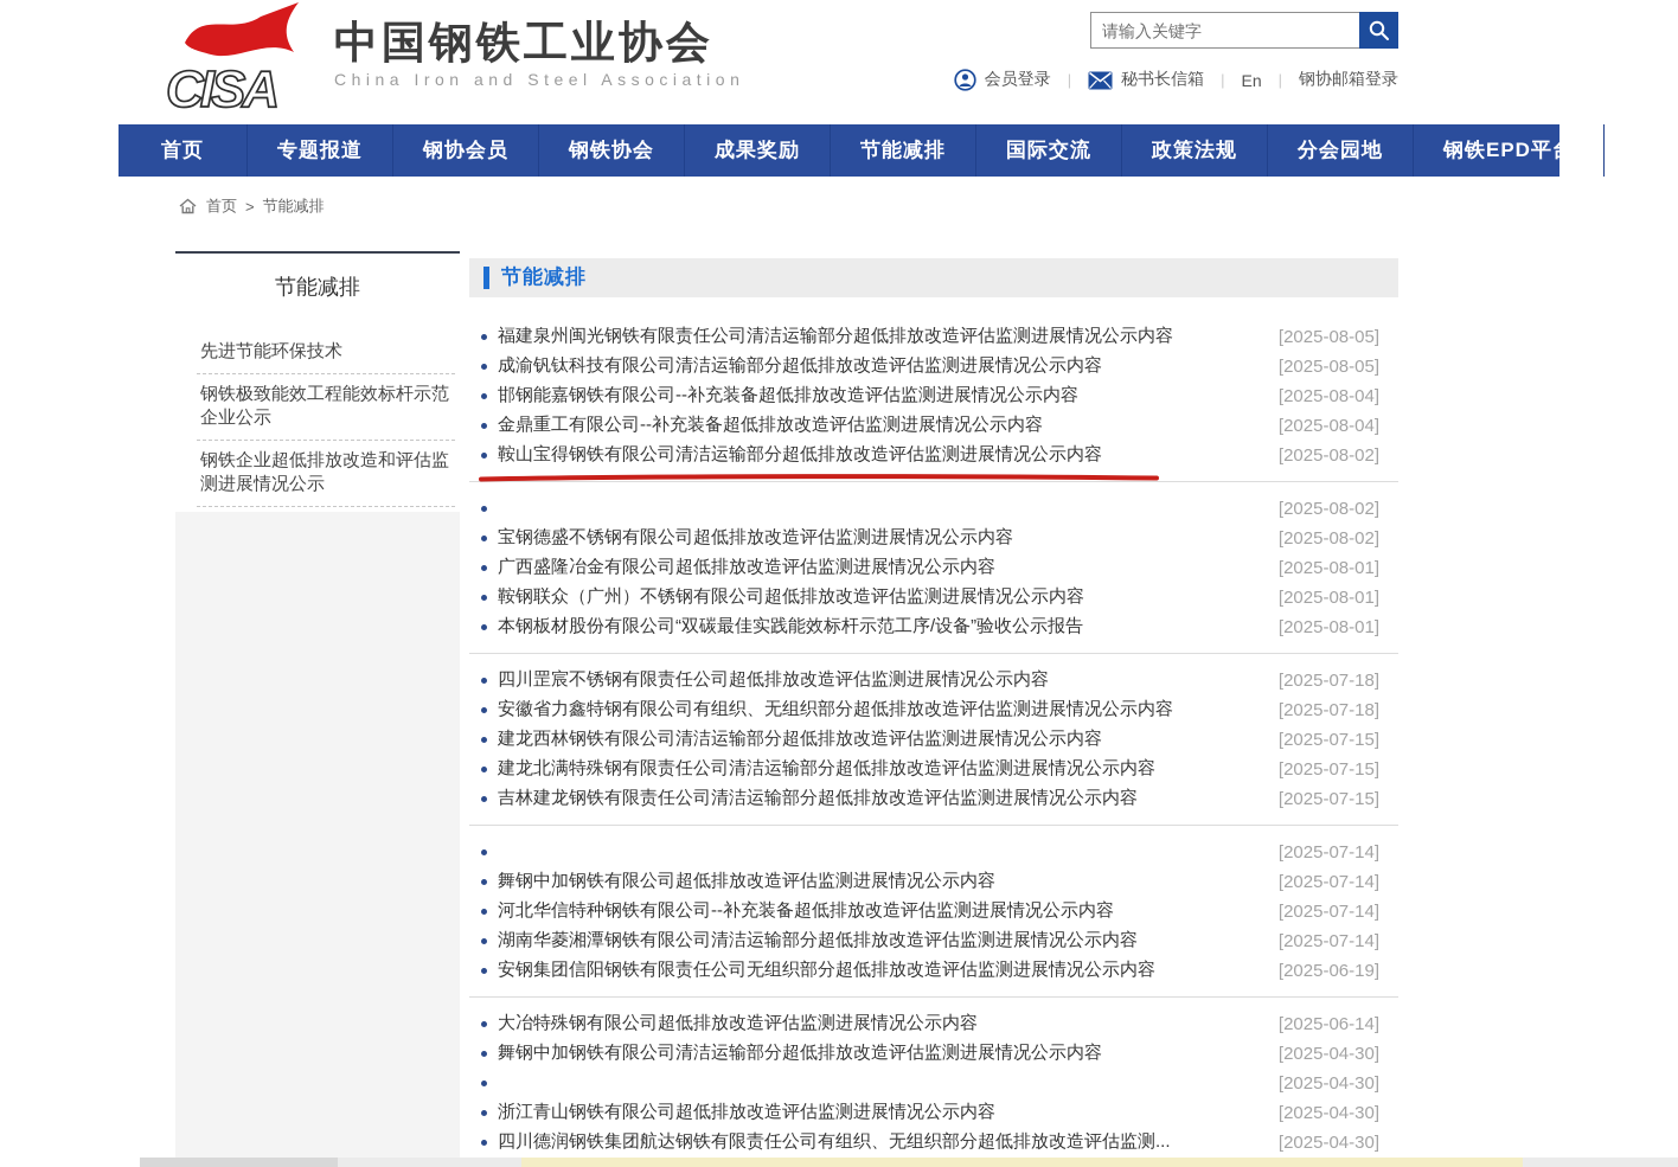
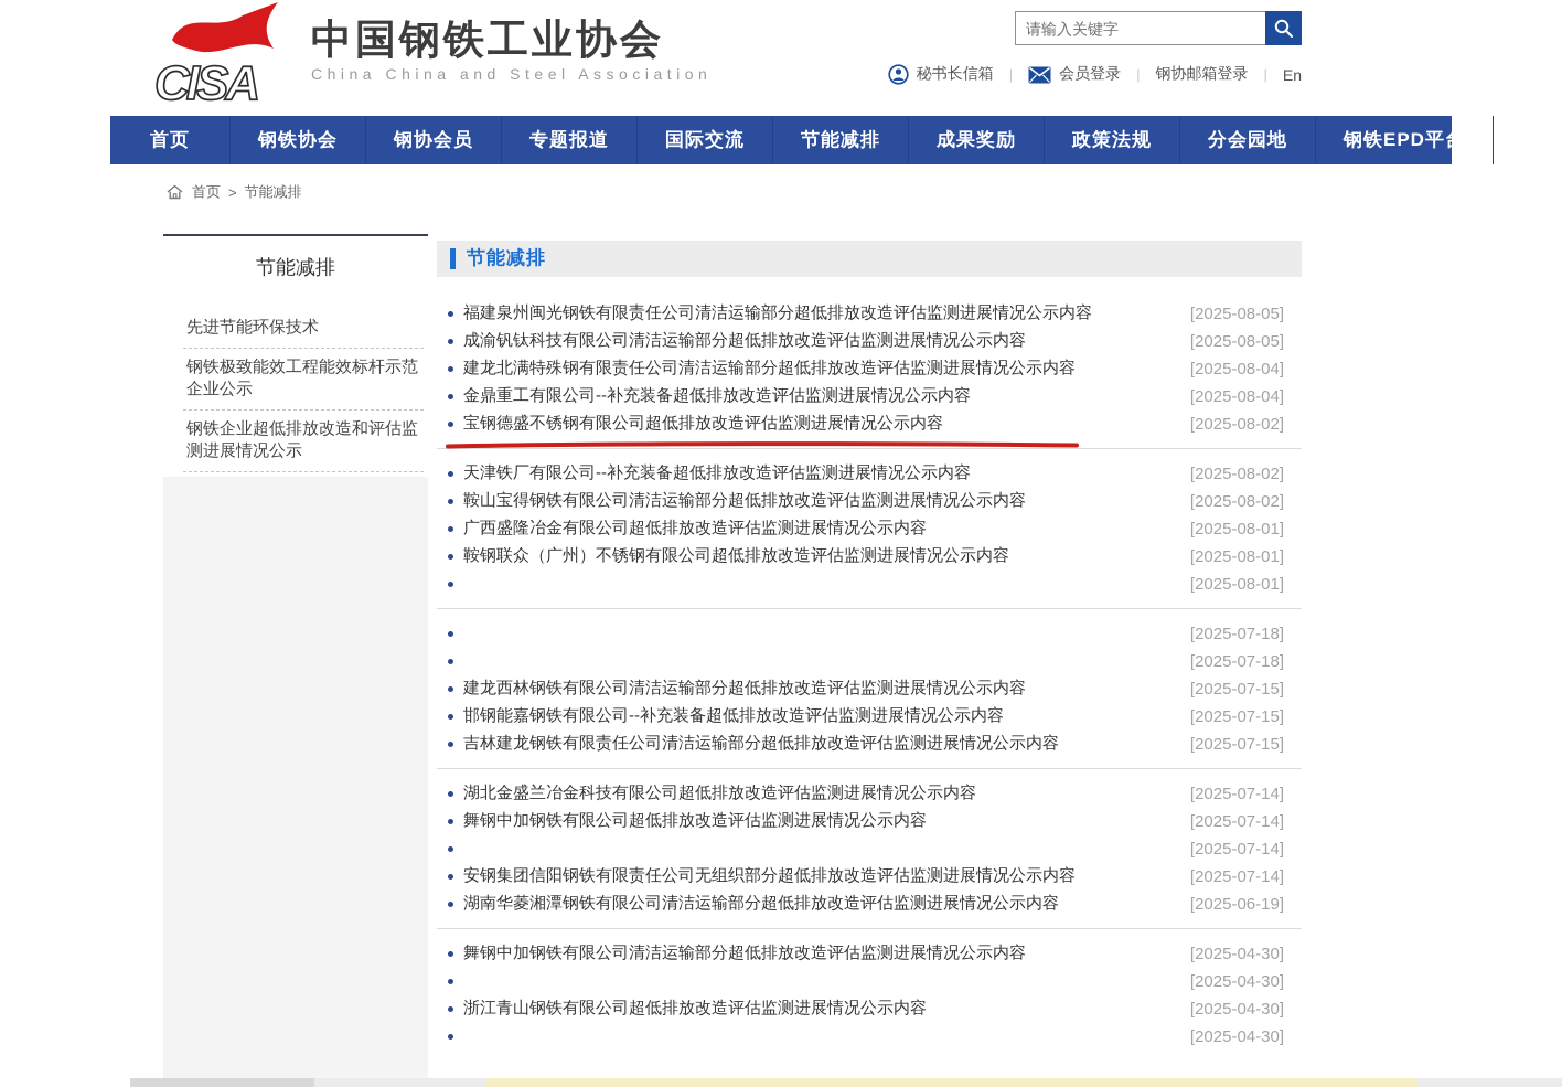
  CISA
  中国钢铁工业协会
- China Iron and Steel Association
+ China China and Steel Association
  请输入关键字
- 会员登录
+ 秘书长信箱
  |
- 秘书长信箱
+ 会员登录
  |
- En
+ 钢协邮箱登录
  |
- 钢协邮箱登录
+ En
  首页
- 专题报道
+ 钢铁协会
  钢协会员
- 钢铁协会
+ 专题报道
- 成果奖励
+ 国际交流
  节能减排
- 国际交流
+ 成果奖励
  政策法规
  分会园地
  钢铁EPD平台
  首页
  >
  节能减排
  节能减排
  先进节能环保技术
  钢铁极致能效工程能效标杆示范企业公示
  钢铁企业超低排放改造和评估监测进展情况公示
  节能减排
  福建泉州闽光钢铁有限责任公司清洁运输部分超低排放改造评估监测进展情况公示内容
  [2025-08-05]
  成渝钒钛科技有限公司清洁运输部分超低排放改造评估监测进展情况公示内容
  [2025-08-05]
- 邯钢能嘉钢铁有限公司--补充装备超低排放改造评估监测进展情况公示内容
+ 建龙北满特殊钢有限责任公司清洁运输部分超低排放改造评估监测进展情况公示内容
  [2025-08-04]
  金鼎重工有限公司--补充装备超低排放改造评估监测进展情况公示内容
  [2025-08-04]
- 鞍山宝得钢铁有限公司清洁运输部分超低排放改造评估监测进展情况公示内容
+ 宝钢德盛不锈钢有限公司超低排放改造评估监测进展情况公示内容
  [2025-08-02]
+ 天津铁厂有限公司--补充装备超低排放改造评估监测进展情况公示内容
  [2025-08-02]
- 宝钢德盛不锈钢有限公司超低排放改造评估监测进展情况公示内容
+ 鞍山宝得钢铁有限公司清洁运输部分超低排放改造评估监测进展情况公示内容
  [2025-08-02]
  广西盛隆冶金有限公司超低排放改造评估监测进展情况公示内容
  [2025-08-01]
  鞍钢联众（广州）不锈钢有限公司超低排放改造评估监测进展情况公示内容
  [2025-08-01]
- 本钢板材股份有限公司“双碳最佳实践能效标杆示范工序/设备”验收公示报告
  [2025-08-01]
- 四川罡宸不锈钢有限责任公司超低排放改造评估监测进展情况公示内容
  [2025-07-18]
- 安徽省力鑫特钢有限公司有组织、无组织部分超低排放改造评估监测进展情况公示内容
  [2025-07-18]
  建龙西林钢铁有限公司清洁运输部分超低排放改造评估监测进展情况公示内容
  [2025-07-15]
- 建龙北满特殊钢有限责任公司清洁运输部分超低排放改造评估监测进展情况公示内容
+ 邯钢能嘉钢铁有限公司--补充装备超低排放改造评估监测进展情况公示内容
  [2025-07-15]
  吉林建龙钢铁有限责任公司清洁运输部分超低排放改造评估监测进展情况公示内容
  [2025-07-15]
+ 湖北金盛兰冶金科技有限公司超低排放改造评估监测进展情况公示内容
  [2025-07-14]
  舞钢中加钢铁有限公司超低排放改造评估监测进展情况公示内容
  [2025-07-14]
- 河北华信特种钢铁有限公司--补充装备超低排放改造评估监测进展情况公示内容
  [2025-07-14]
- 湖南华菱湘潭钢铁有限公司清洁运输部分超低排放改造评估监测进展情况公示内容
+ 安钢集团信阳钢铁有限责任公司无组织部分超低排放改造评估监测进展情况公示内容
  [2025-07-14]
- 安钢集团信阳钢铁有限责任公司无组织部分超低排放改造评估监测进展情况公示内容
+ 湖南华菱湘潭钢铁有限公司清洁运输部分超低排放改造评估监测进展情况公示内容
  [2025-06-19]
- 大冶特殊钢有限公司超低排放改造评估监测进展情况公示内容
- [2025-06-14]
  舞钢中加钢铁有限公司清洁运输部分超低排放改造评估监测进展情况公示内容
  [2025-04-30]
  [2025-04-30]
  浙江青山钢铁有限公司超低排放改造评估监测进展情况公示内容
  [2025-04-30]
- 四川德润钢铁集团航达钢铁有限责任公司有组织、无组织部分超低排放改造评估监测...
  [2025-04-30]
